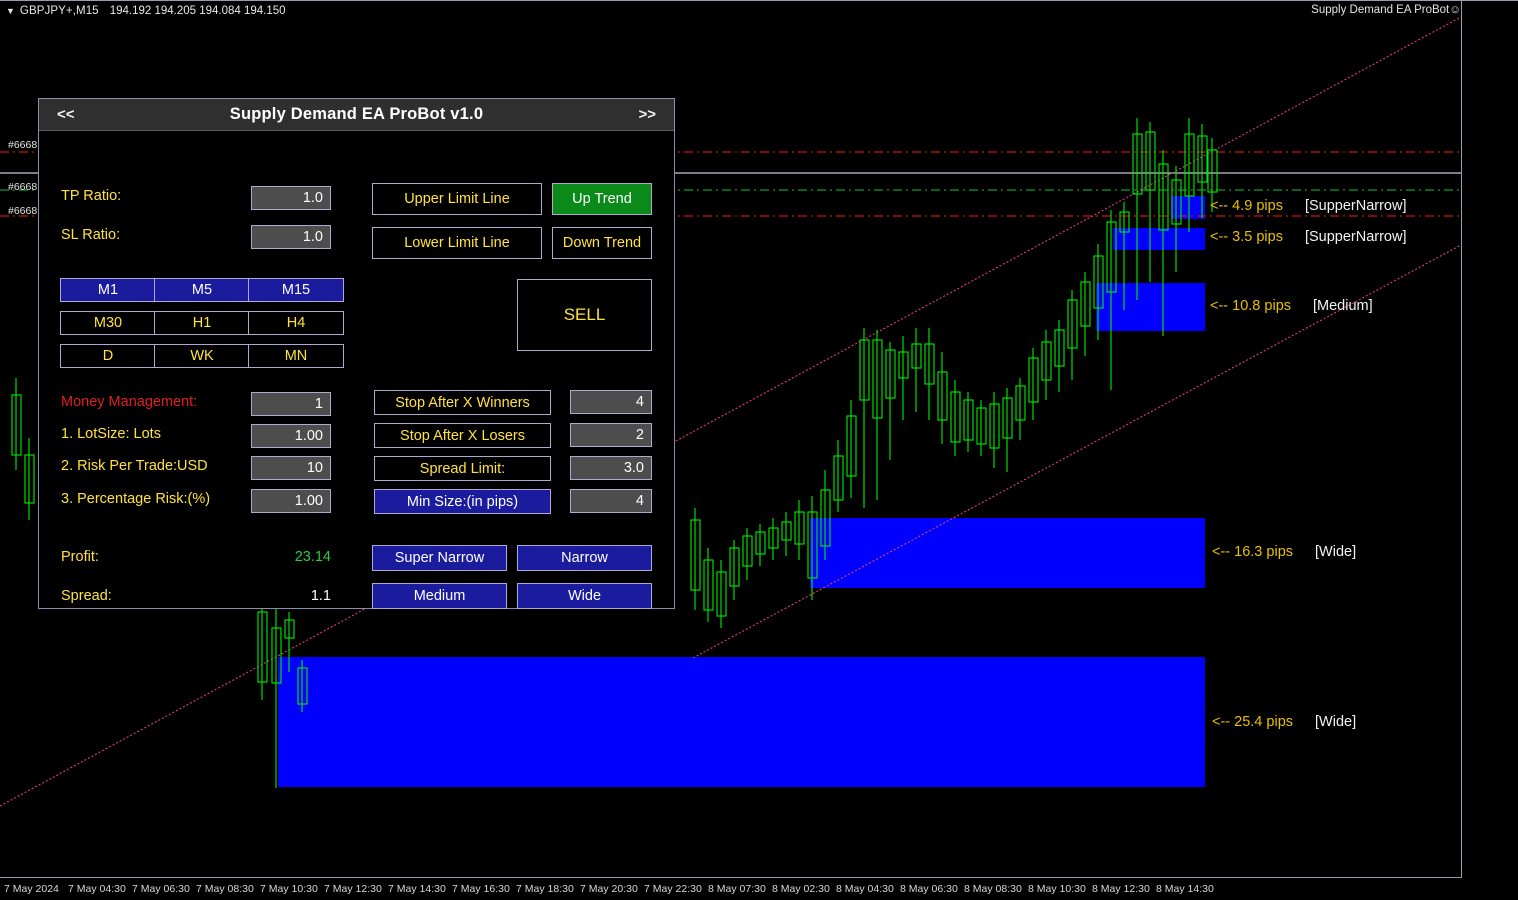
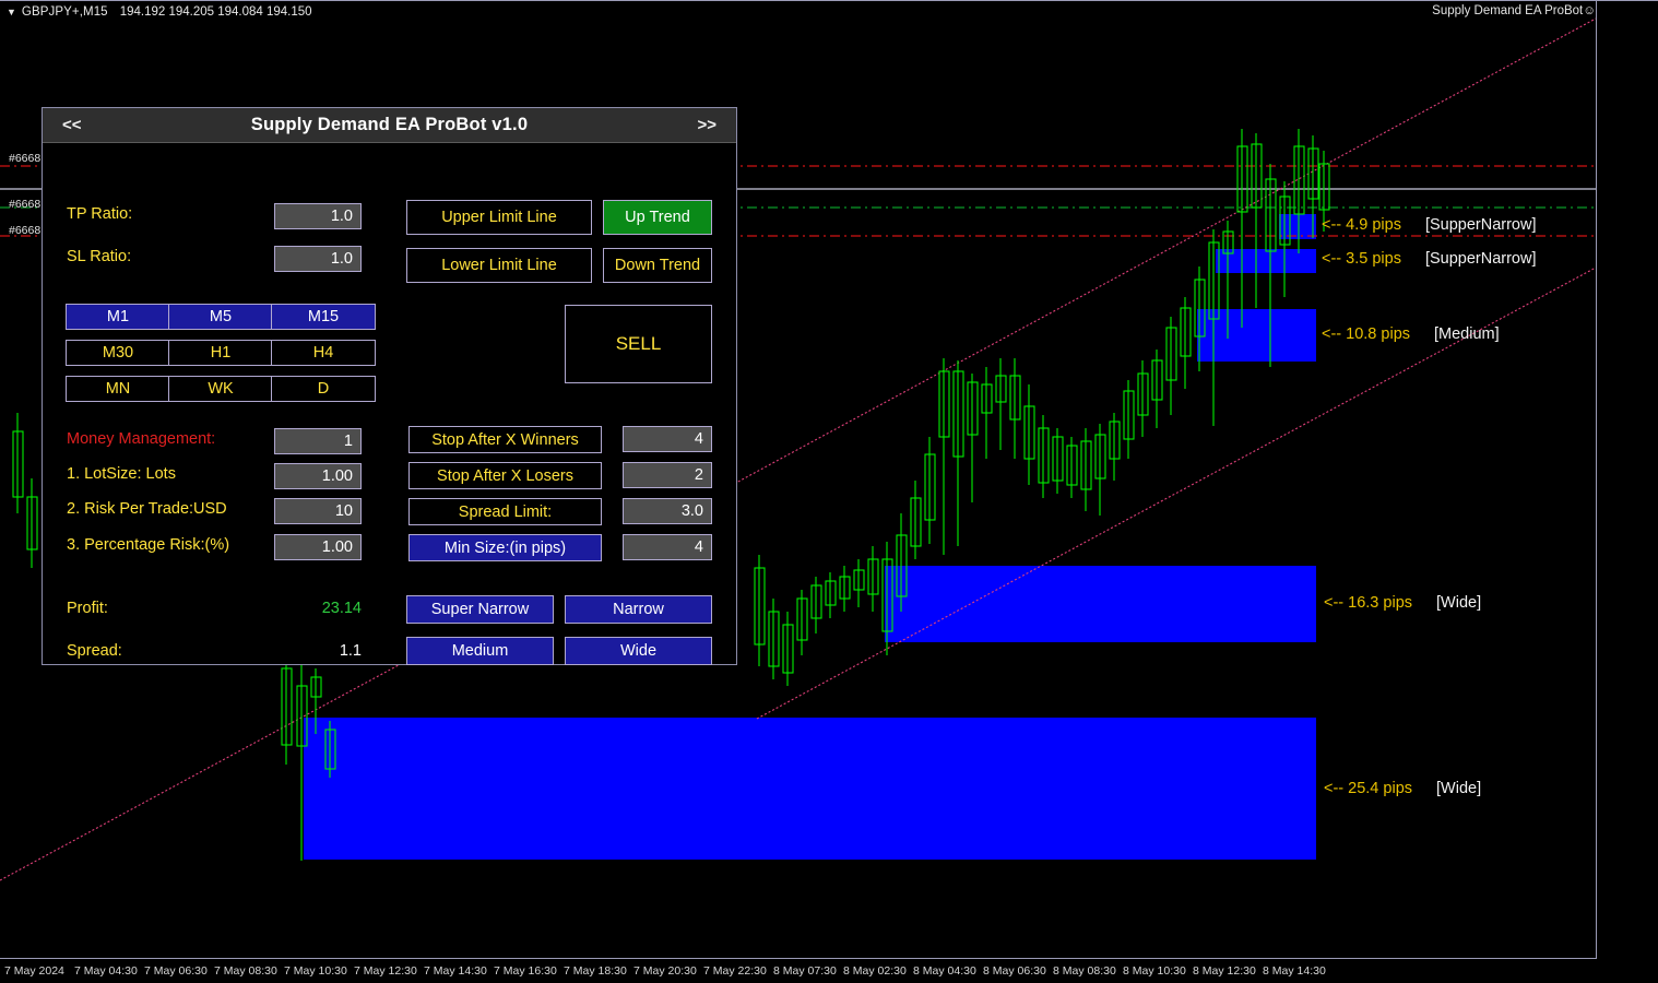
  #6668
  #6668
  #6668
  <-- 4.9 pips [SupperNarrow]
  <-- 3.5 pips [SupperNarrow]
  <-- 10.8 pips [Medium]
  <-- 16.3 pips [Wide]
  <-- 25.4 pips [Wide]
  ▼
  GBPJPY+,M15
  194.192 194.205 194.084 194.150
  Supply Demand EA ProBot☺
  7 May 2024
  7 May 04:30
  7 May 06:30
  7 May 08:30
  7 May 10:30
  7 May 12:30
  7 May 14:30
  7 May 16:30
  7 May 18:30
  7 May 20:30
  7 May 22:30
  8 May 07:30
  8 May 02:30
  8 May 04:30
  8 May 06:30
  8 May 08:30
  8 May 10:30
  8 May 12:30
  8 May 14:30
  <<
  Supply Demand EA ProBot v1.0
  >>
  TP Ratio:
  1.0
  SL Ratio:
  1.0
  Upper Limit Line
  Up Trend
  Lower Limit Line
  Down Trend
  M1
  M5
  M15
  M30
  H1
  H4
- D
+ MN
  WK
- MN
+ D
  SELL
  Money Management:
  1
  1. LotSize: Lots
  1.00
  2. Risk Per Trade:USD
  10
  3. Percentage Risk:(%)
  1.00
  Stop After X Winners
  4
  Stop After X Losers
  2
  Spread Limit:
  3.0
  Min Size:(in pips)
  4
  Profit:
  23.14
  Spread:
  1.1
  Super Narrow
  Narrow
  Medium
  Wide
